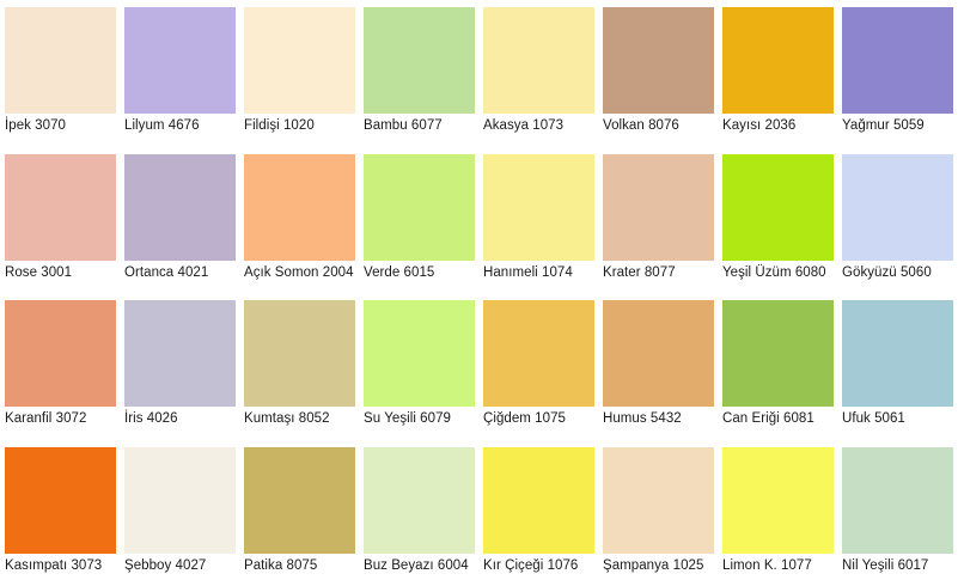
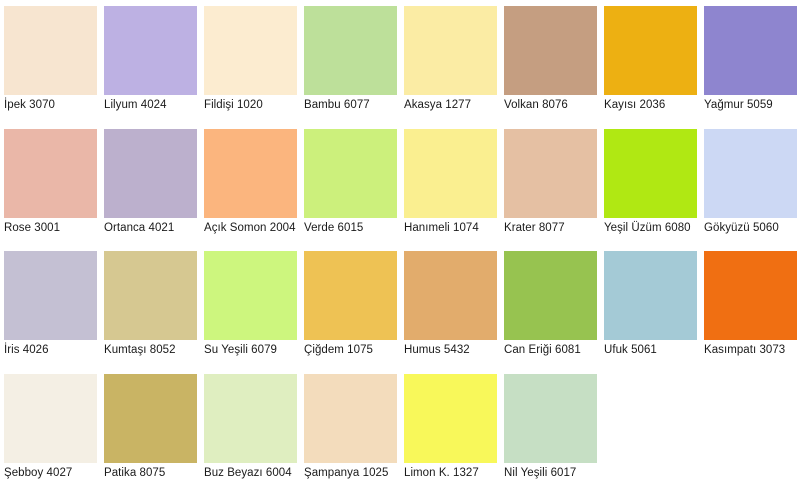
  İpek 3070
- Lilyum 4676
+ Lilyum 4024
  Fildişi 1020
  Bambu 6077
- Akasya 1073
+ Akasya 1277
  Volkan 8076
  Kayısı 2036
  Yağmur 5059
  Rose 3001
  Ortanca 4021
  Açık Somon 2004
  Verde 6015
  Hanımeli 1074
  Krater 8077
  Yeşil Üzüm 6080
  Gökyüzü 5060
- Karanfil 3072
  İris 4026
  Kumtaşı 8052
  Su Yeşili 6079
  Çiğdem 1075
  Humus 5432
  Can Eriği 6081
  Ufuk 5061
  Kasımpatı 3073
  Şebboy 4027
  Patika 8075
  Buz Beyazı 6004
- Kır Çiçeği 1076
  Şampanya 1025
- Limon K. 1077
+ Limon K. 1327
  Nil Yeşili 6017
